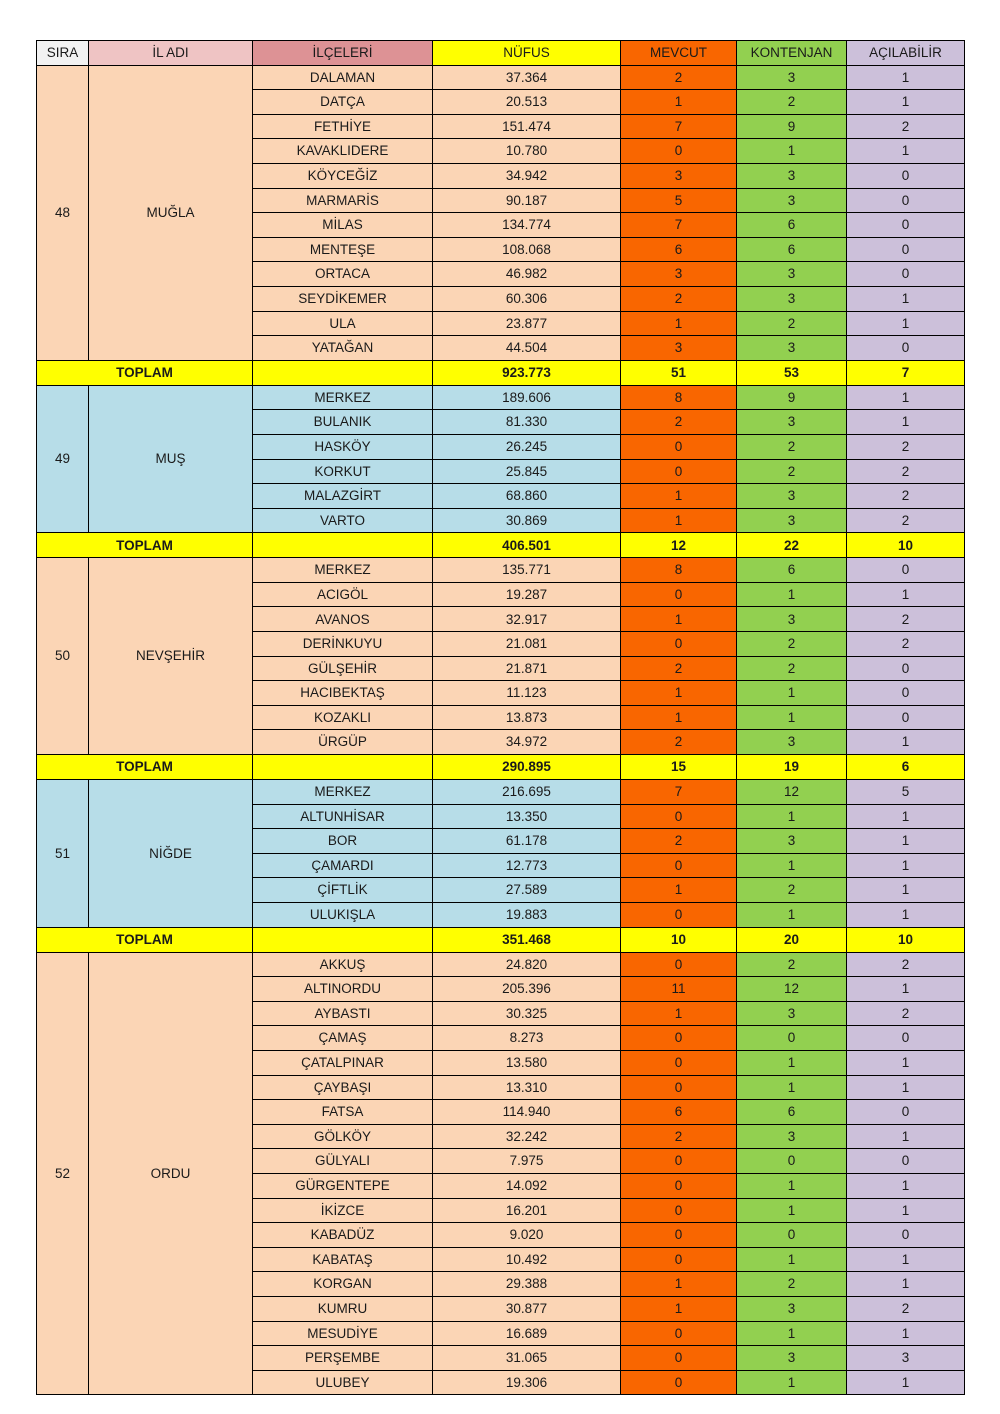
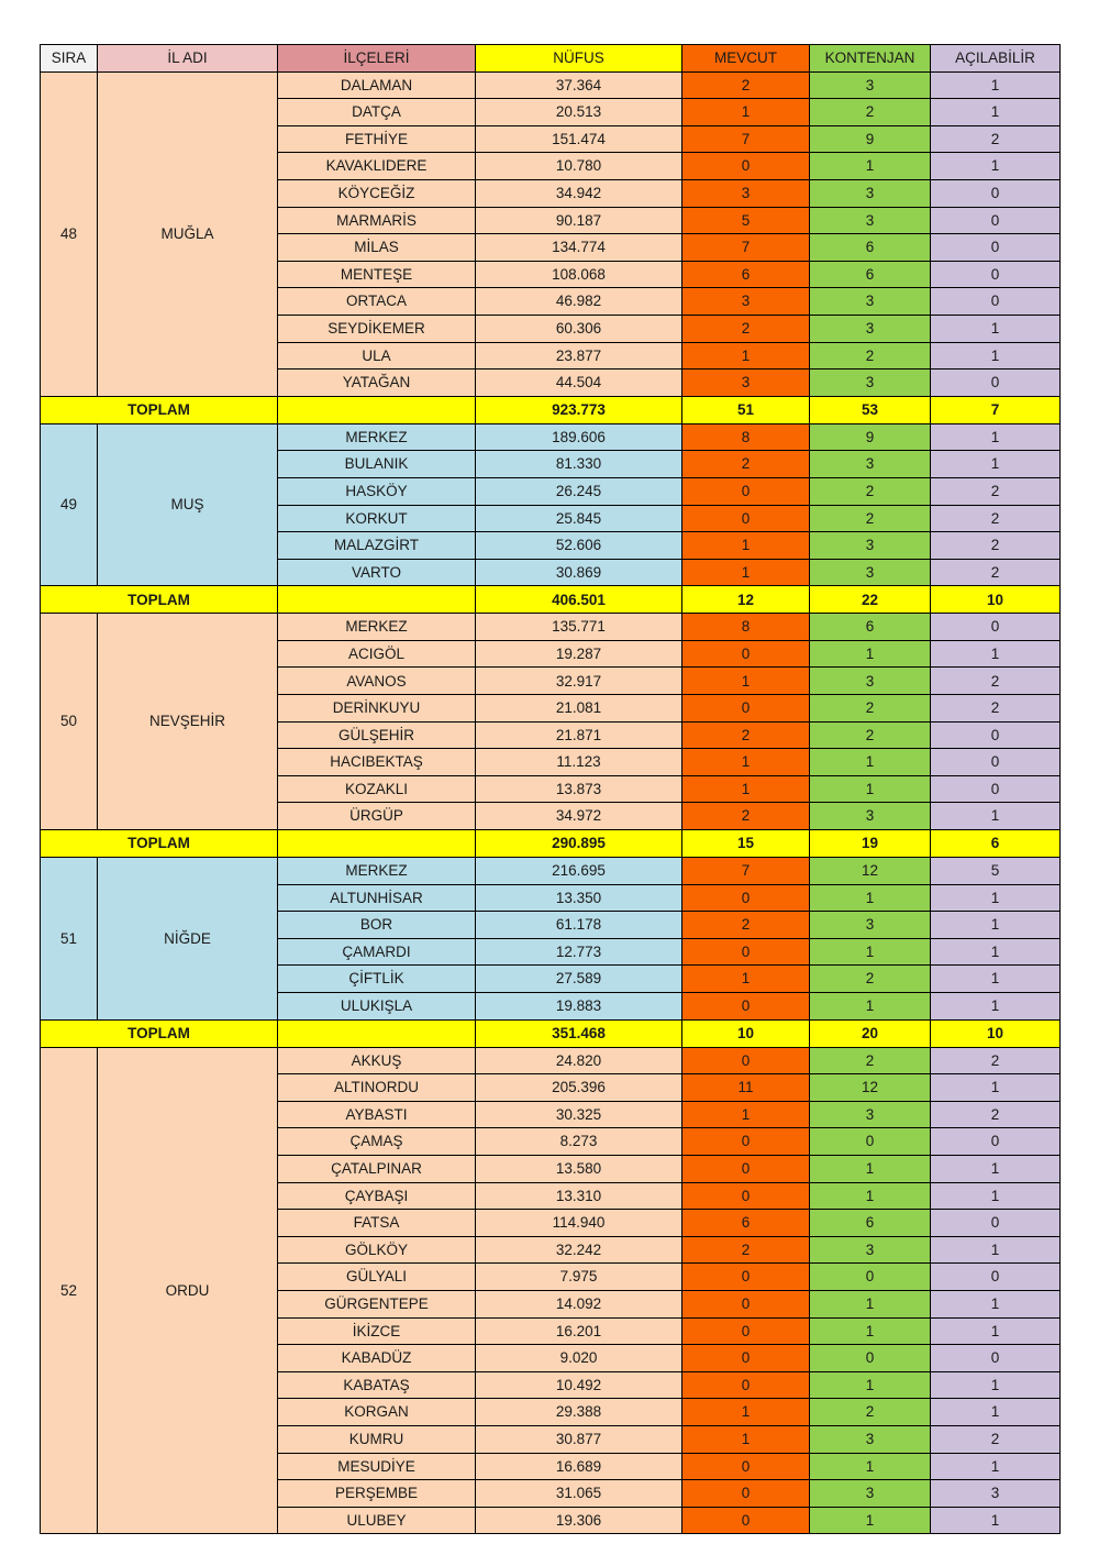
  SIRA	İL ADI	İLÇELERİ	NÜFUS	MEVCUT	KONTENJAN	AÇILABİLİR
  48	MUĞLA	DALAMAN	37.364	2	3	1
  DATÇA	20.513	1	2	1
  FETHİYE	151.474	7	9	2
  KAVAKLIDERE	10.780	0	1	1
  KÖYCEĞİZ	34.942	3	3	0
  MARMARİS	90.187	5	3	0
  MİLAS	134.774	7	6	0
  MENTEŞE	108.068	6	6	0
  ORTACA	46.982	3	3	0
  SEYDİKEMER	60.306	2	3	1
  ULA	23.877	1	2	1
  YATAĞAN	44.504	3	3	0
  TOPLAM		923.773	51	53	7
  49	MUŞ	MERKEZ	189.606	8	9	1
  BULANIK	81.330	2	3	1
  HASKÖY	26.245	0	2	2
  KORKUT	25.845	0	2	2
- MALAZGİRT	68.860	1	3	2
+ MALAZGİRT	52.606	1	3	2
  VARTO	30.869	1	3	2
  TOPLAM		406.501	12	22	10
  50	NEVŞEHİR	MERKEZ	135.771	8	6	0
  ACIGÖL	19.287	0	1	1
  AVANOS	32.917	1	3	2
  DERİNKUYU	21.081	0	2	2
  GÜLŞEHİR	21.871	2	2	0
  HACIBEKTAŞ	11.123	1	1	0
  KOZAKLI	13.873	1	1	0
  ÜRGÜP	34.972	2	3	1
  TOPLAM		290.895	15	19	6
  51	NİĞDE	MERKEZ	216.695	7	12	5
  ALTUNHİSAR	13.350	0	1	1
  BOR	61.178	2	3	1
  ÇAMARDI	12.773	0	1	1
  ÇİFTLİK	27.589	1	2	1
  ULUKIŞLA	19.883	0	1	1
  TOPLAM		351.468	10	20	10
  52	ORDU	AKKUŞ	24.820	0	2	2
  ALTINORDU	205.396	11	12	1
  AYBASTI	30.325	1	3	2
  ÇAMAŞ	8.273	0	0	0
  ÇATALPINAR	13.580	0	1	1
  ÇAYBAŞI	13.310	0	1	1
  FATSA	114.940	6	6	0
  GÖLKÖY	32.242	2	3	1
  GÜLYALI	7.975	0	0	0
  GÜRGENTEPE	14.092	0	1	1
  İKİZCE	16.201	0	1	1
  KABADÜZ	9.020	0	0	0
  KABATAŞ	10.492	0	1	1
  KORGAN	29.388	1	2	1
  KUMRU	30.877	1	3	2
  MESUDİYE	16.689	0	1	1
  PERŞEMBE	31.065	0	3	3
  ULUBEY	19.306	0	1	1
